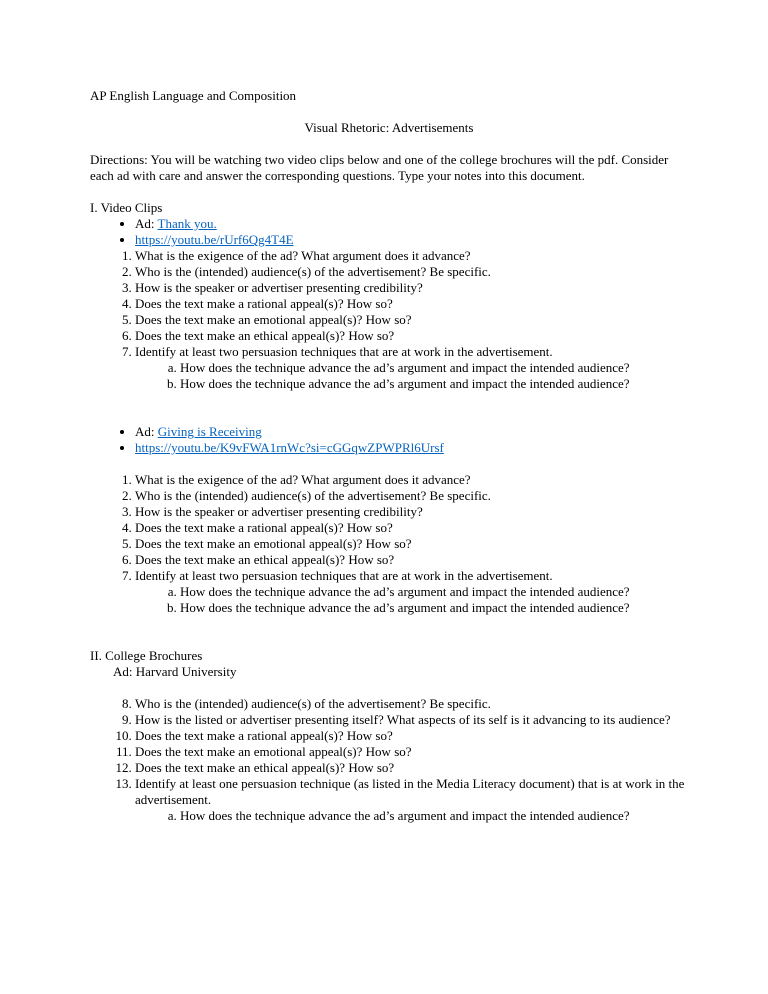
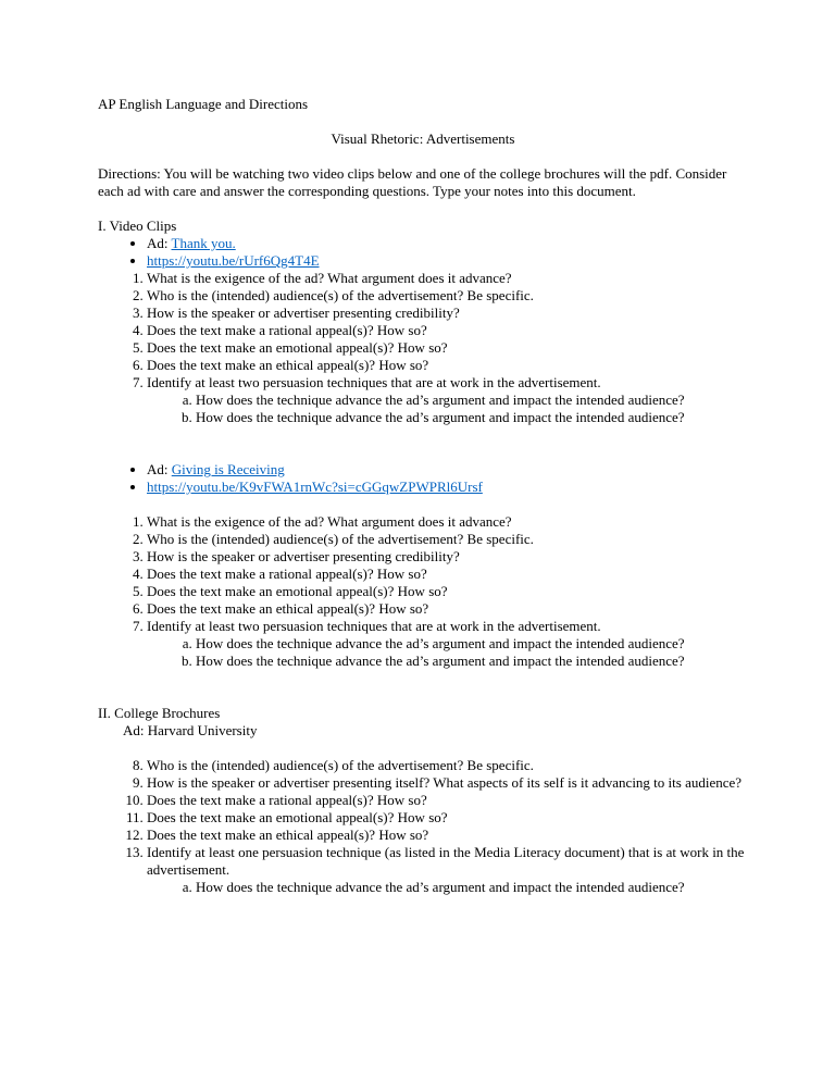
- AP English Language and Composition
+ AP English Language and Directions
  Visual Rhetoric: Advertisements
  Directions: You will be watching two video clips below and one of the college brochures will the pdf. Consider each ad with care and answer the corresponding questions. Type your notes into this document.
  I. Video Clips
  Ad: Thank you.
  https://youtu.be/rUrf6Qg4T4E
  What is the exigence of the ad? What argument does it advance?
  Who is the (intended) audience(s) of the advertisement? Be specific.
  How is the speaker or advertiser presenting credibility?
  Does the text make a rational appeal(s)? How so?
  Does the text make an emotional appeal(s)? How so?
  Does the text make an ethical appeal(s)? How so?
  Identify at least two persuasion techniques that are at work in the advertisement.
  How does the technique advance the ad’s argument and impact the intended audience?
  How does the technique advance the ad’s argument and impact the intended audience?
  Ad: Giving is Receiving
  https://youtu.be/K9vFWA1rnWc?si=cGGqwZPWPRl6Ursf
  What is the exigence of the ad? What argument does it advance?
  Who is the (intended) audience(s) of the advertisement? Be specific.
  How is the speaker or advertiser presenting credibility?
  Does the text make a rational appeal(s)? How so?
  Does the text make an emotional appeal(s)? How so?
  Does the text make an ethical appeal(s)? How so?
  Identify at least two persuasion techniques that are at work in the advertisement.
  How does the technique advance the ad’s argument and impact the intended audience?
  How does the technique advance the ad’s argument and impact the intended audience?
  II. College Brochures
  Ad: Harvard University
  Who is the (intended) audience(s) of the advertisement? Be specific.
- How is the listed or advertiser presenting itself? What aspects of its self is it advancing to its audience?
+ How is the speaker or advertiser presenting itself? What aspects of its self is it advancing to its audience?
  Does the text make a rational appeal(s)? How so?
  Does the text make an emotional appeal(s)? How so?
  Does the text make an ethical appeal(s)? How so?
  Identify at least one persuasion technique (as listed in the Media Literacy document) that is at work in the advertisement.
  How does the technique advance the ad’s argument and impact the intended audience?
